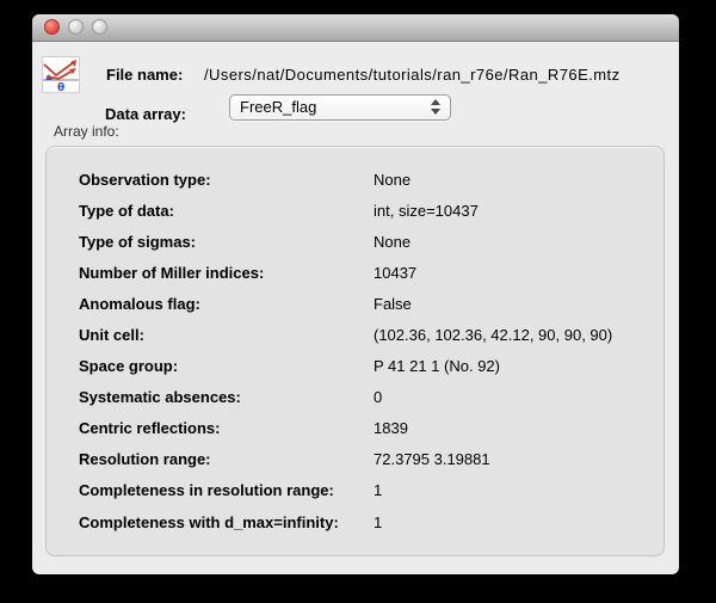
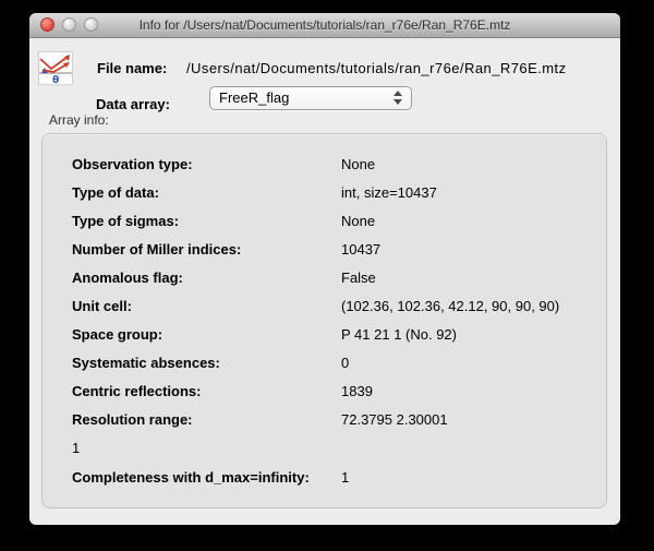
+ Info for /Users/nat/Documents/tutorials/ran_r76e/Ran_R76E.mtz
  θ
  File name:
  /Users/nat/Documents/tutorials/ran_r76e/Ran_R76E.mtz
  Data array:
  FreeR_flag
  Array info:
  Observation type:
  None
  Type of data:
  int, size=10437
  Type of sigmas:
  None
  Number of Miller indices:
  10437
  Anomalous flag:
  False
  Unit cell:
  (102.36, 102.36, 42.12, 90, 90, 90)
  Space group:
  P 41 21 1 (No. 92)
  Systematic absences:
  0
  Centric reflections:
  1839
  Resolution range:
- 72.3795 3.19881
+ 72.3795 2.30001
- Completeness in resolution range:
  1
  Completeness with d_max=infinity:
  1
